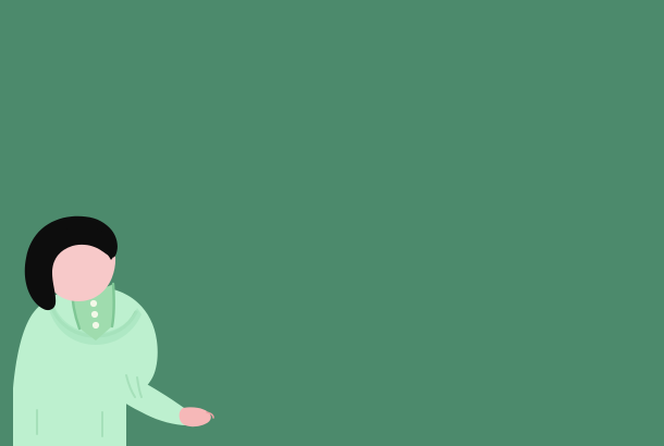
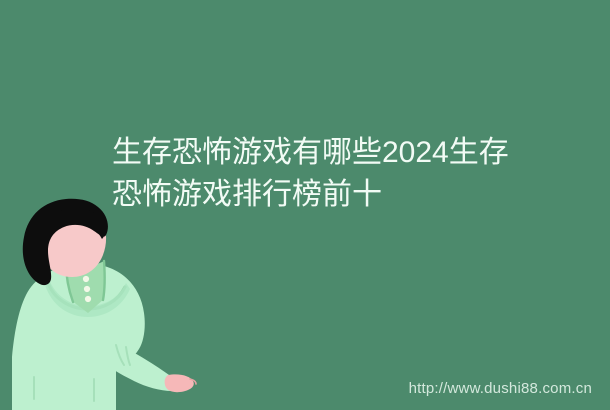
+ 生存恐怖游戏有哪些2024生存恐怖游戏排行榜前十
+ http://www.dushi88.com.cn
